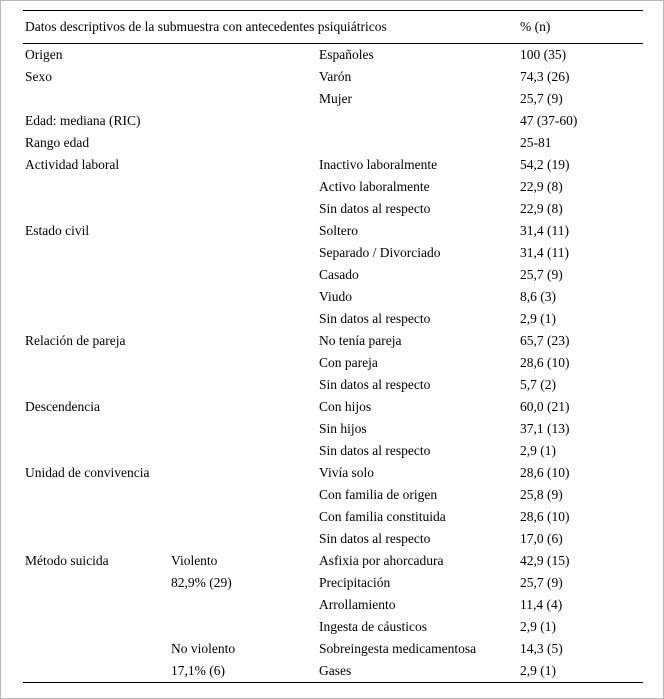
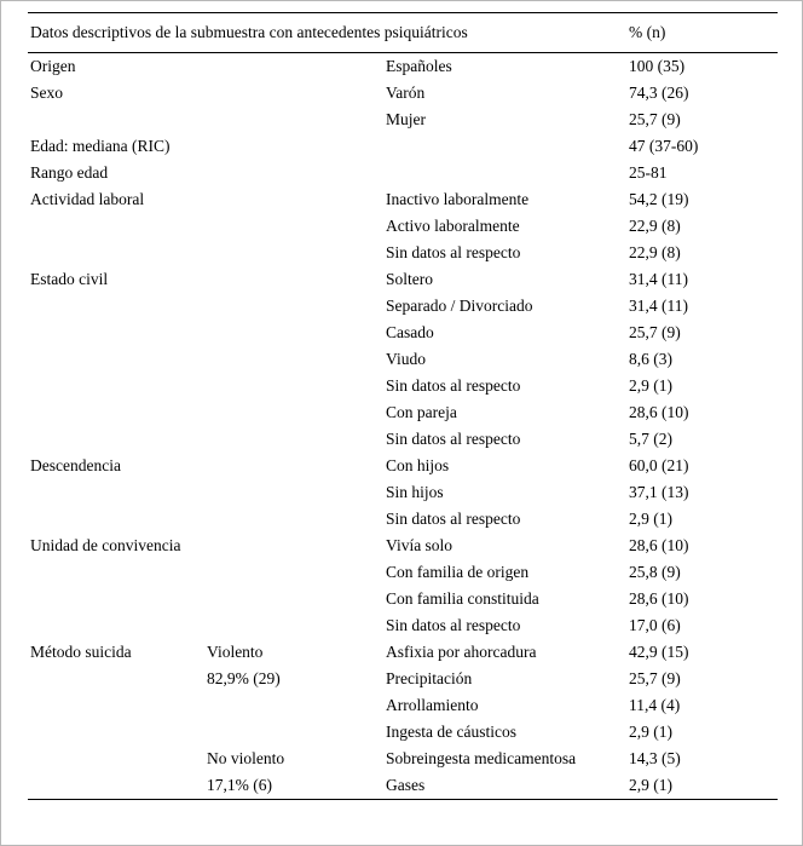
  Datos descriptivos de la submuestra con antecedentes psiquiátricos	% (n)
  Origen		Españoles	100 (35)
  Sexo		Varón	74,3 (26)
  		Mujer	25,7 (9)
  Edad: mediana (RIC)			47 (37-60)
  Rango edad			25-81
  Actividad laboral		Inactivo laboralmente	54,2 (19)
  		Activo laboralmente	22,9 (8)
  		Sin datos al respecto	22,9 (8)
  Estado civil		Soltero	31,4 (11)
  		Separado / Divorciado	31,4 (11)
  		Casado	25,7 (9)
  		Viudo	8,6 (3)
  		Sin datos al respecto	2,9 (1)
- Relación de pareja		No tenía pareja	65,7 (23)
  		Con pareja	28,6 (10)
  		Sin datos al respecto	5,7 (2)
  Descendencia		Con hijos	60,0 (21)
  		Sin hijos	37,1 (13)
  		Sin datos al respecto	2,9 (1)
  Unidad de convivencia		Vivía solo	28,6 (10)
  		Con familia de origen	25,8 (9)
  		Con familia constituida	28,6 (10)
  		Sin datos al respecto	17,0 (6)
  Método suicida	Violento	Asfixia por ahorcadura	42,9 (15)
  	82,9% (29)	Precipitación	25,7 (9)
  		Arrollamiento	11,4 (4)
  		Ingesta de cáusticos	2,9 (1)
  	No violento	Sobreingesta medicamentosa	14,3 (5)
  	17,1% (6)	Gases	2,9 (1)
